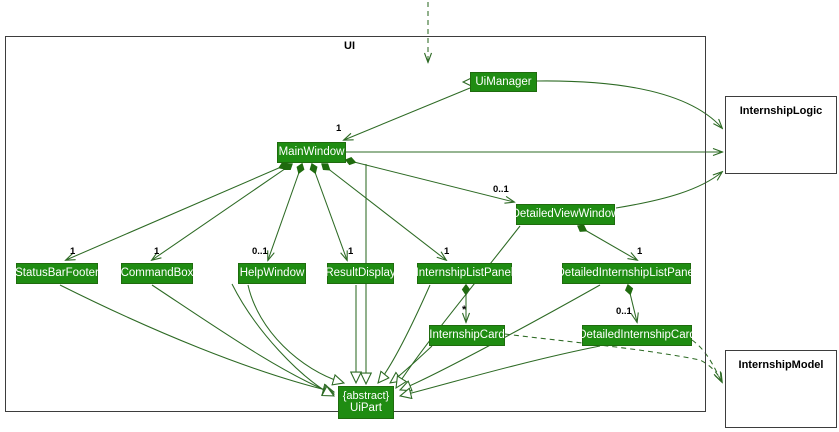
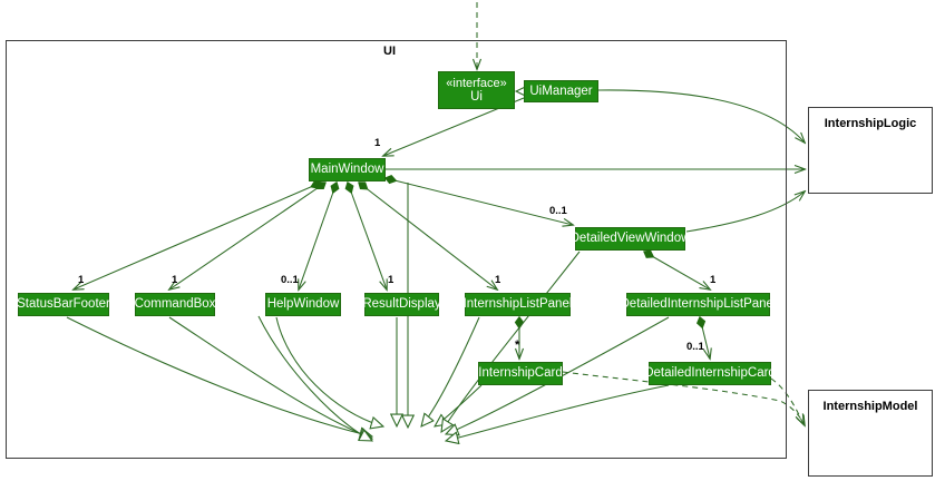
  UI
  InternshipLogic
  InternshipModel
+ «interface»
+ Ui
  UiManager
  MainWindow
  DetailedViewWindow
  StatusBarFooter
  CommandBox
  HelpWindow
  ResultDisplay
  InternshipListPanel
  DetailedInternshipListPanel
  InternshipCard
  DetailedInternshipCard
- {abstract}
- UiPart
  1
  0..1
  1
  1
  0..1
  1
  1
  1
  *
  0..1
